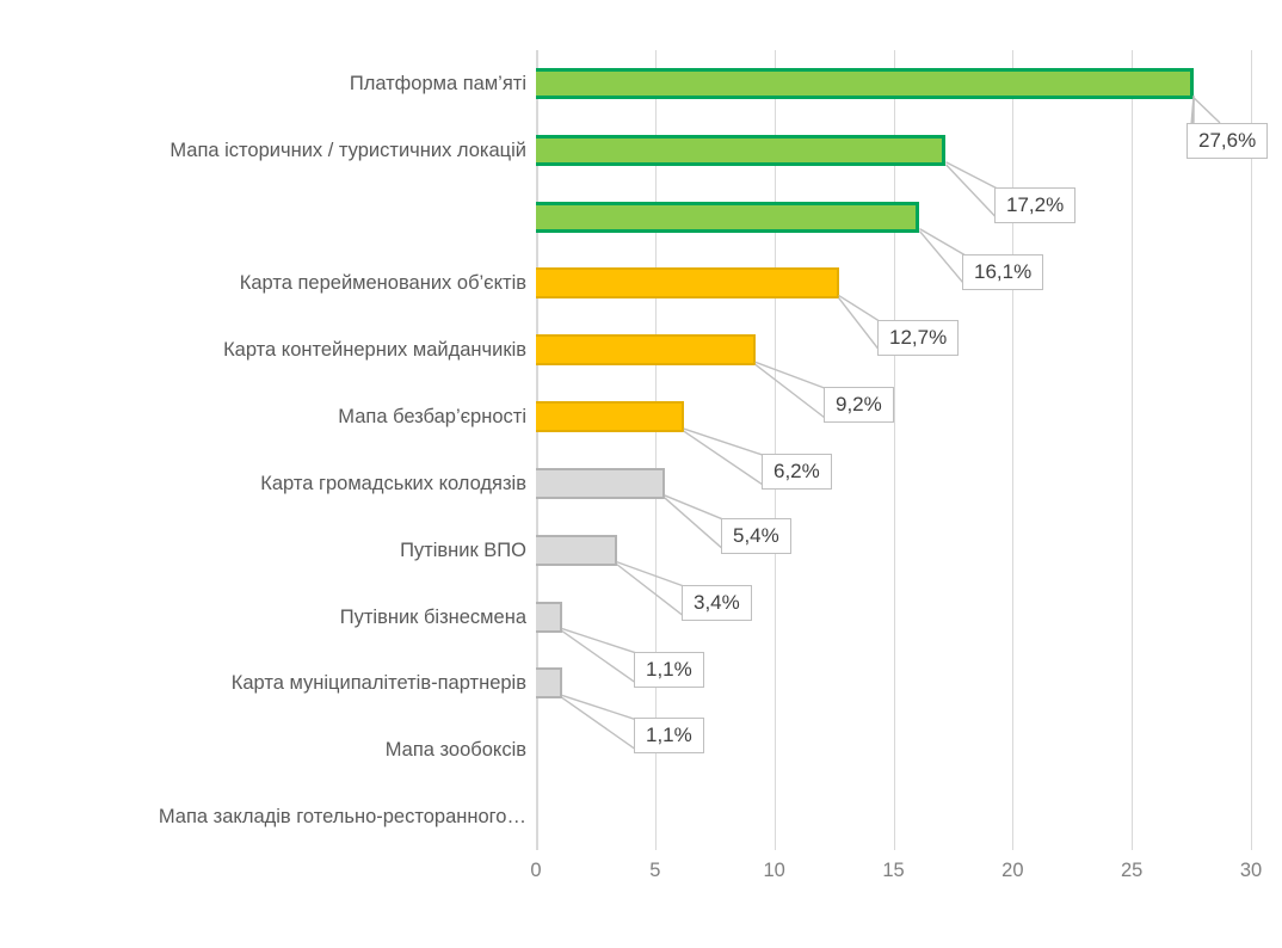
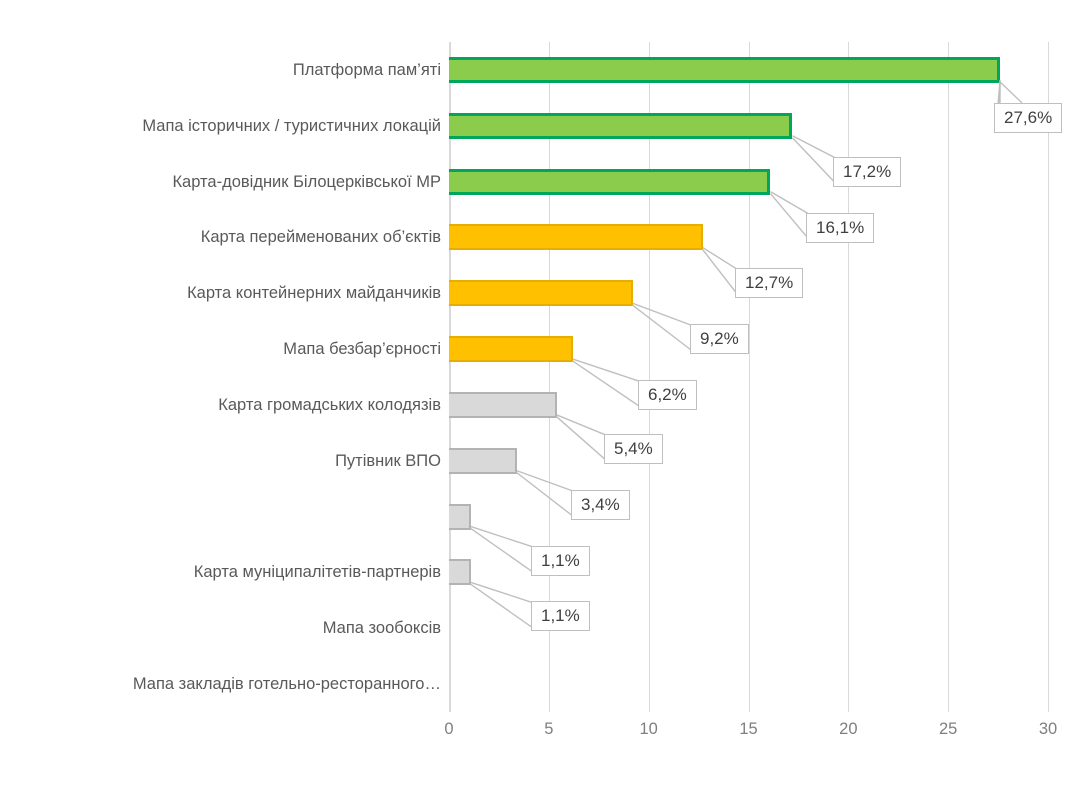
  Платформа пам’яті
  Мапа історичних / туристичних локацій
+ Карта-довідник Білоцерківської МР
  Карта перейменованих об’єктів
  Карта контейнерних майданчиків
  Мапа безбар’єрності
  Карта громадських колодязів
  Путівник ВПО
- Путівник бізнесмена
  Карта муніципалітетів-партнерів
  Мапа зообоксів
  Мапа закладів готельно-ресторанного…
  27,6%
  17,2%
  16,1%
  12,7%
  9,2%
  6,2%
  5,4%
  3,4%
  1,1%
  1,1%
  0
  5
  10
  15
  20
  25
  30
